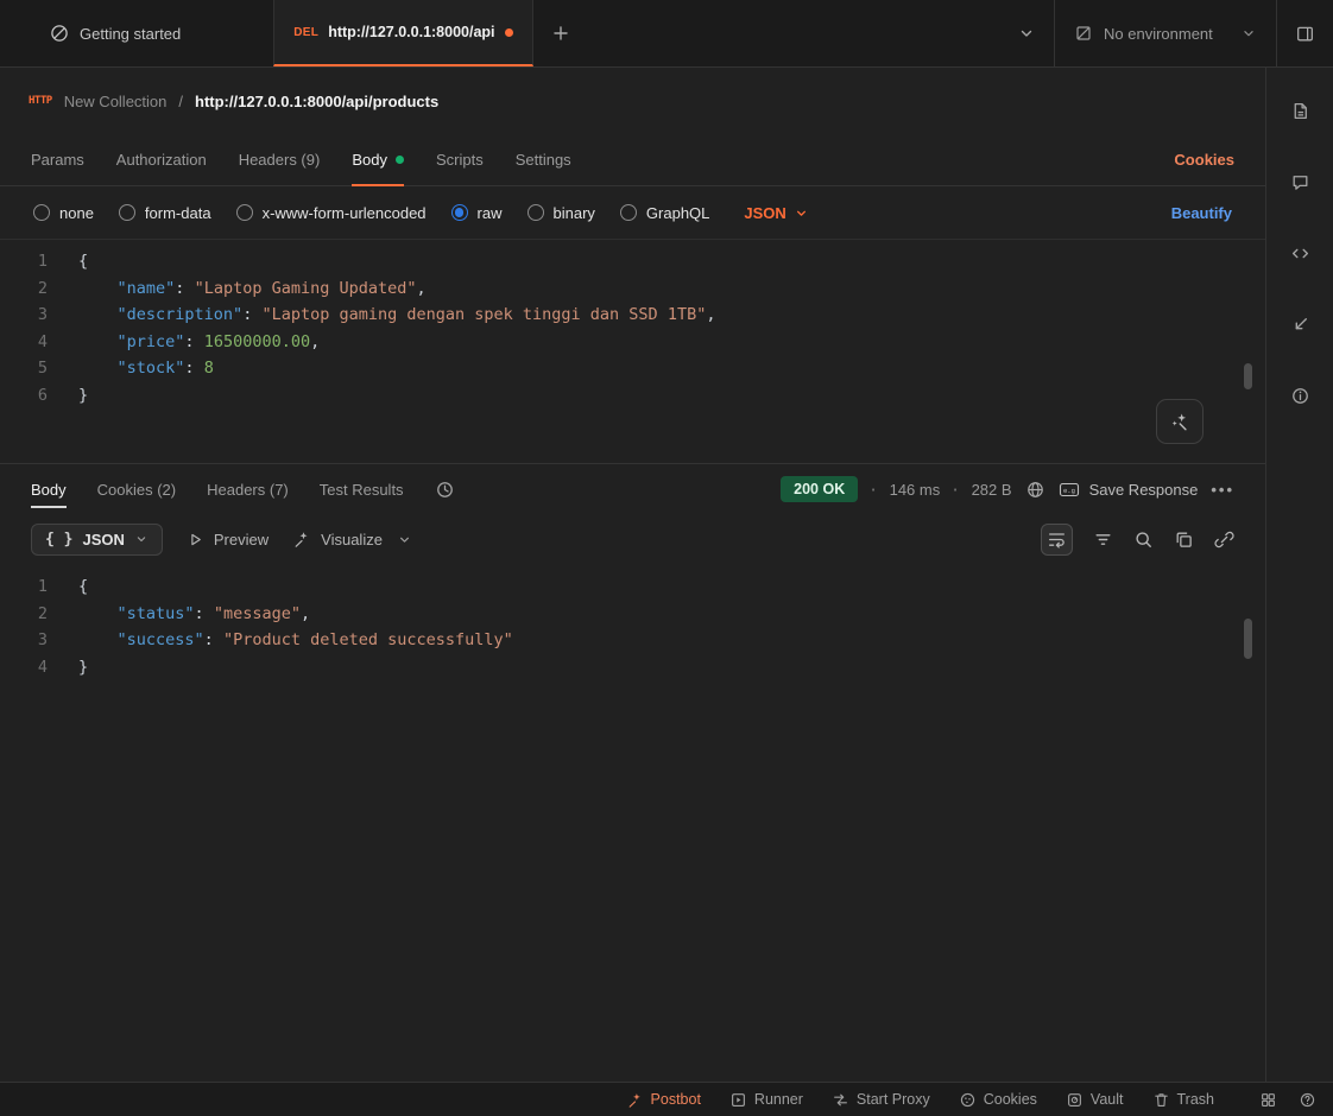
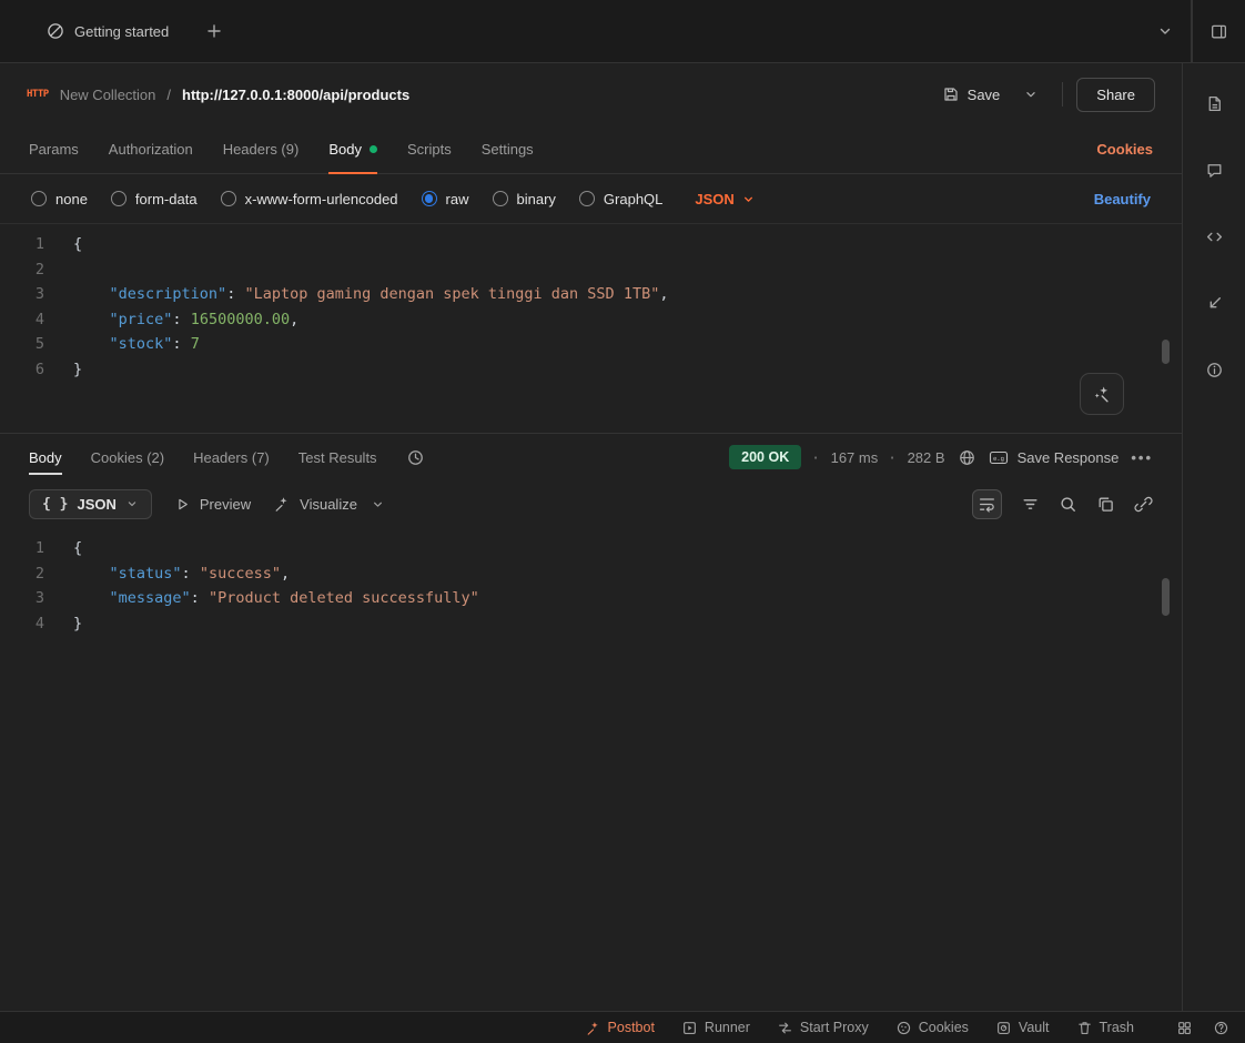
  Getting started
- DEL
- http://127.0.0.1:8000/api
- No environment
  HTTP
  New Collection
  /
  http://127.0.0.1:8000/api/products
+ Save
+ Share
  Params
  Authorization
  Headers (9)
  Body
  Scripts
  Settings
  Cookies
  none
  form-data
  x-www-form-urlencoded
  raw
  binary
  GraphQL
  JSON
  Beautify
  1
  {
  2
- "name": "Laptop Gaming Updated",
  3
  "description": "Laptop gaming dengan spek tinggi dan SSD 1TB",
  4
  "price": 16500000.00,
  5
- "stock": 8
+ "stock": 7
  6
  }
  Body
  Cookies (2)
  Headers (7)
  Test Results
  200 OK
- 146 ms
+ 167 ms
  282 B
  Save Response
  •••
  { }
  JSON
  Preview
  Visualize
  1
  {
  2
- "status": "message",
+ "status": "success",
  3
- "success": "Product deleted successfully"
+ "message": "Product deleted successfully"
  4
  }
  Postbot
  Runner
  Start Proxy
  Cookies
  Vault
  Trash
